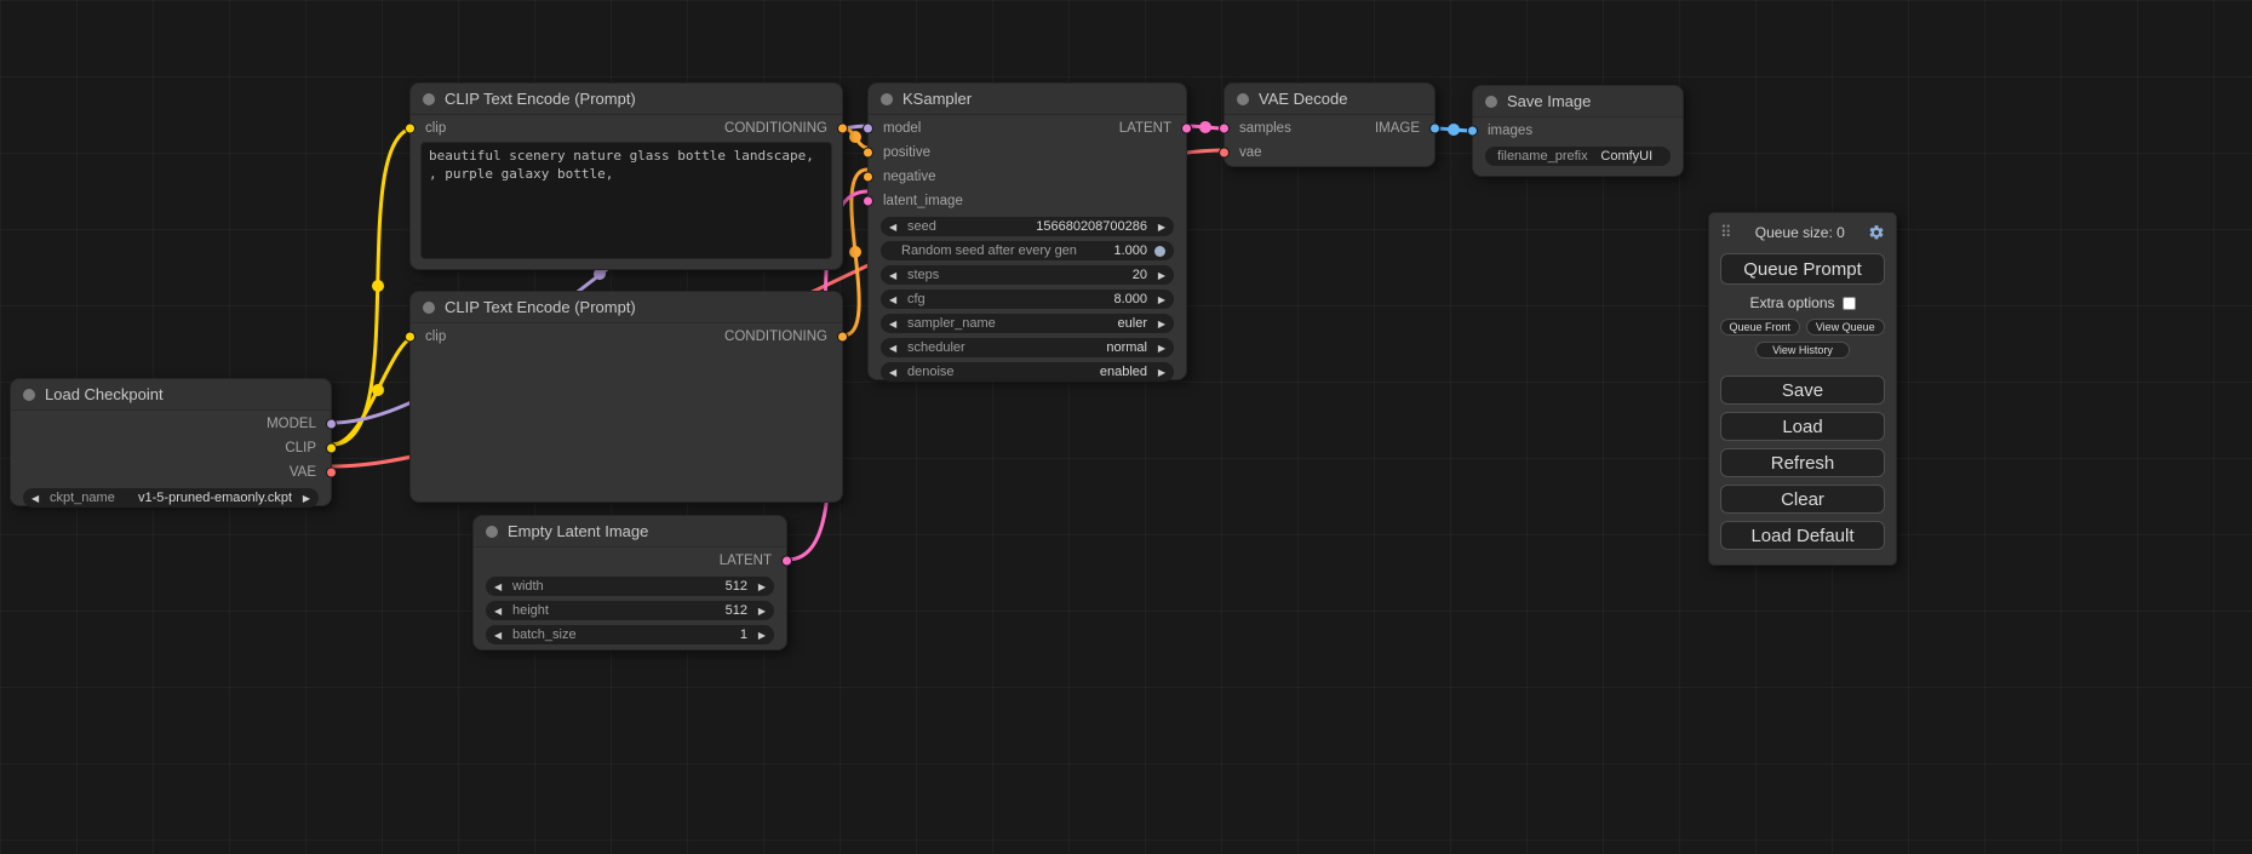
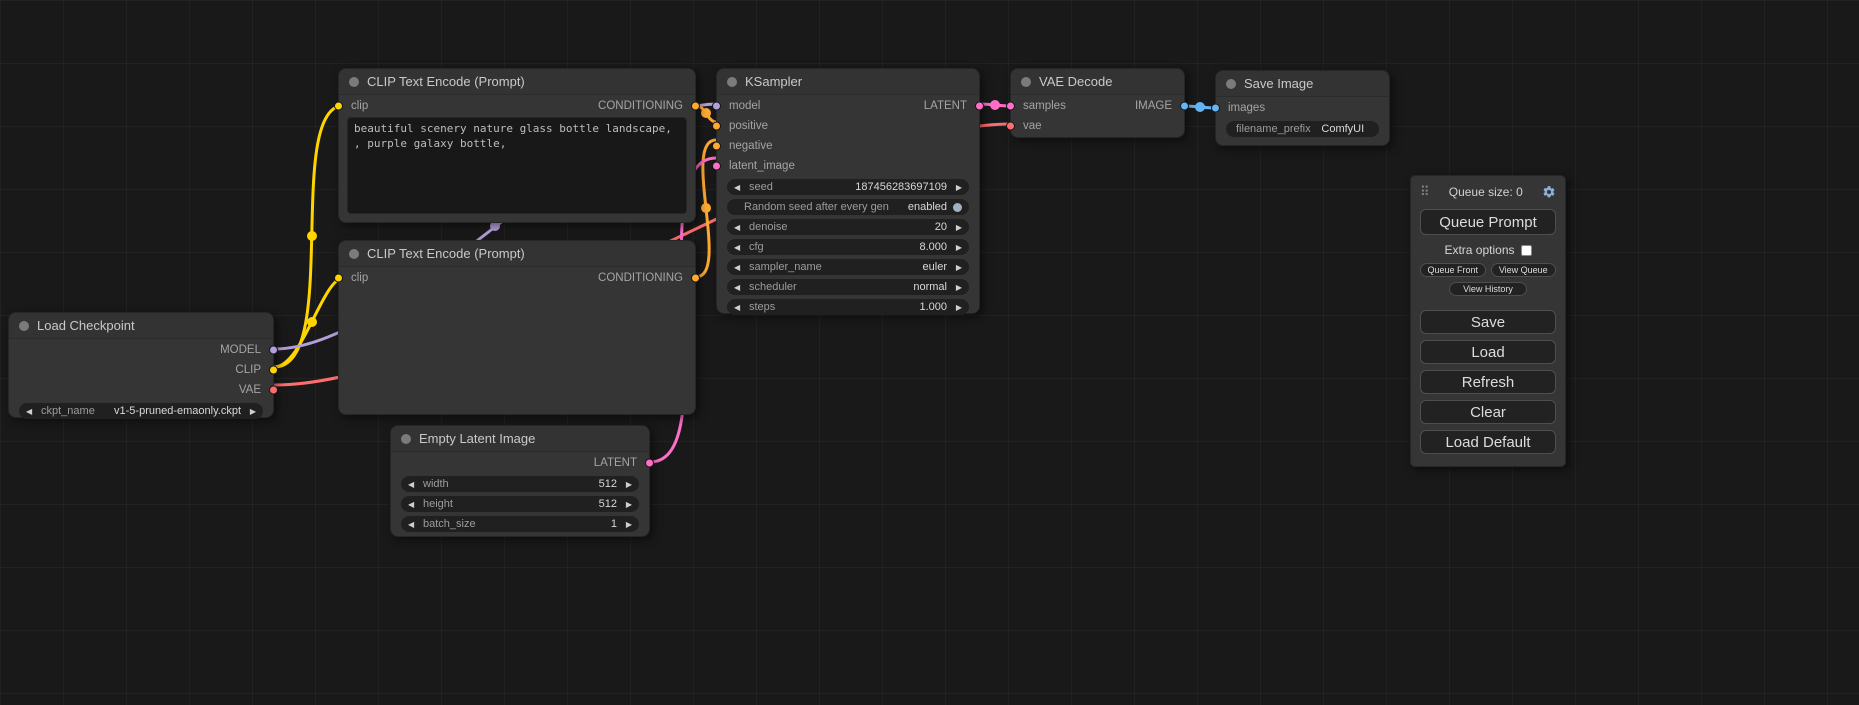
  Load Checkpoint
  MODEL
  CLIP
  VAE
  ◀
  ckpt_name
  v1-5-pruned-emaonly.ckpt
  ▶
  CLIP Text Encode (Prompt)
  clip
  CONDITIONING
  CLIP Text Encode (Prompt)
  clip
  CONDITIONING
  KSampler
  model
  LATENT
  positive
  negative
  latent_image
  ◀
  seed
- 156680208700286
+ 187456283697109
  ▶
  Random seed after every gen
- 1.000
+ enabled
  ◀
- steps
+ denoise
  20
  ▶
  ◀
  cfg
  8.000
  ▶
  ◀
  sampler_name
  euler
  ▶
  ◀
  scheduler
  normal
  ▶
  ◀
- denoise
+ steps
- enabled
+ 1.000
  ▶
  VAE Decode
  samples
  IMAGE
  vae
  Save Image
  images
  filename_prefix
  ComfyUI
  Empty Latent Image
  LATENT
  ◀
  width
  512
  ▶
  ◀
  height
  512
  ▶
  ◀
  batch_size
  1
  ▶
  ⠿
  Queue size: 0
  Queue Prompt
  Extra options
  Queue Front
  View Queue
  View History
  Save
  Load
  Refresh
  Clear
  Load Default
